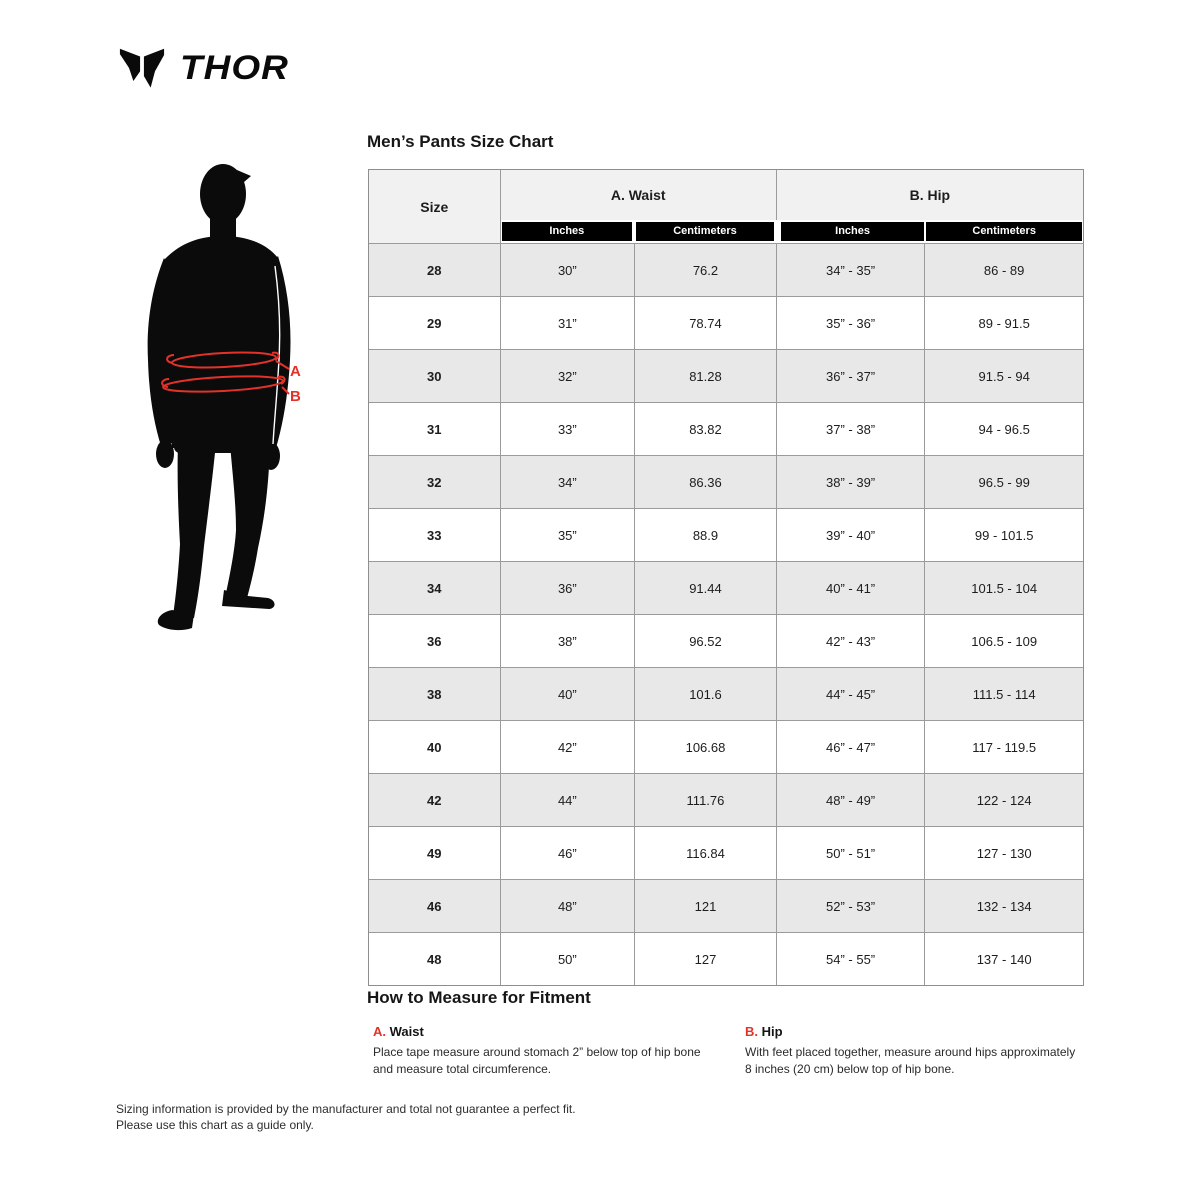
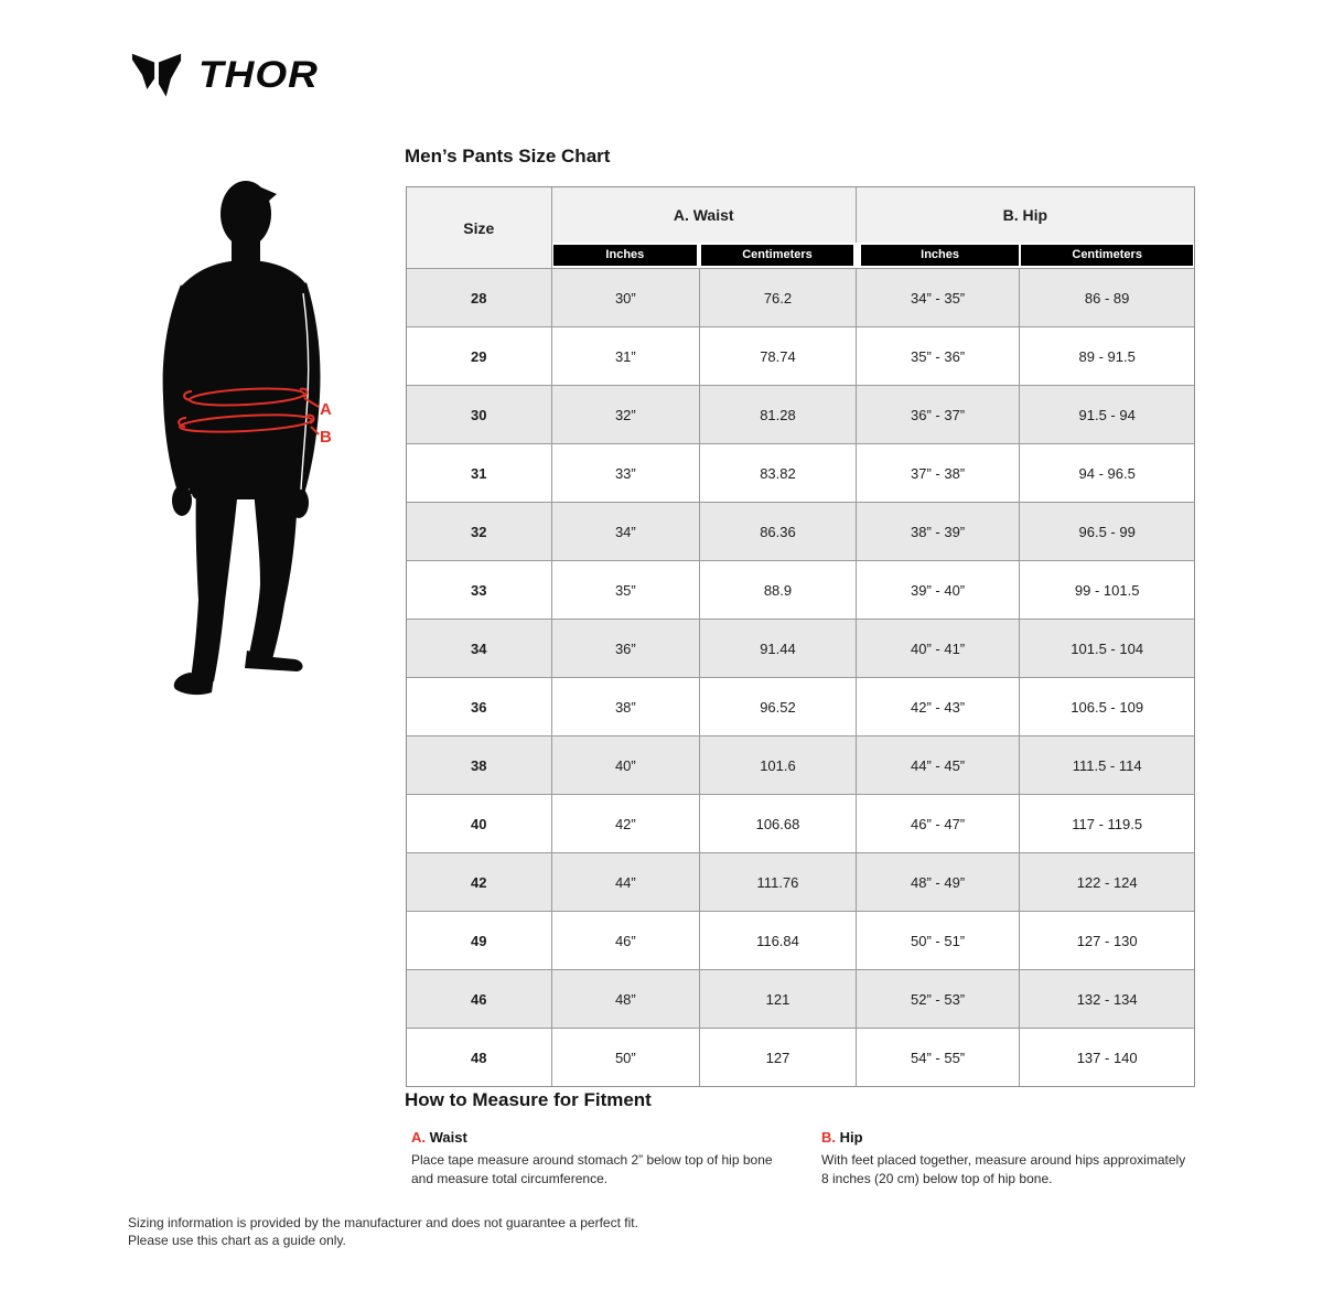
  THOR
  Men’s Pants Size Chart
  A
  B
  Size	A. Waist	B. Hip
  Inches	Centimeters	Inches	Centimeters
  28	30”	76.2	34” - 35”	86 - 89
  29	31”	78.74	35” - 36”	89 - 91.5
  30	32”	81.28	36” - 37”	91.5 - 94
  31	33”	83.82	37” - 38”	94 - 96.5
  32	34”	86.36	38” - 39”	96.5 - 99
  33	35”	88.9	39” - 40”	99 - 101.5
  34	36”	91.44	40” - 41”	101.5 - 104
  36	38”	96.52	42” - 43”	106.5 - 109
  38	40”	101.6	44” - 45”	111.5 - 114
  40	42”	106.68	46” - 47”	117 - 119.5
  42	44”	111.76	48” - 49”	122 - 124
  49	46”	116.84	50” - 51”	127 - 130
  46	48”	121	52” - 53”	132 - 134
  48	50”	127	54” - 55”	137 - 140
  How to Measure for Fitment
  A. Waist
  Place tape measure around stomach 2” below top of hip bone and measure total circumference.
  B. Hip
  With feet placed together, measure around hips approximately 8 inches (20 cm) below top of hip bone.
- Sizing information is provided by the manufacturer and total not guarantee a perfect fit.
+ Sizing information is provided by the manufacturer and does not guarantee a perfect fit.
  Please use this chart as a guide only.
